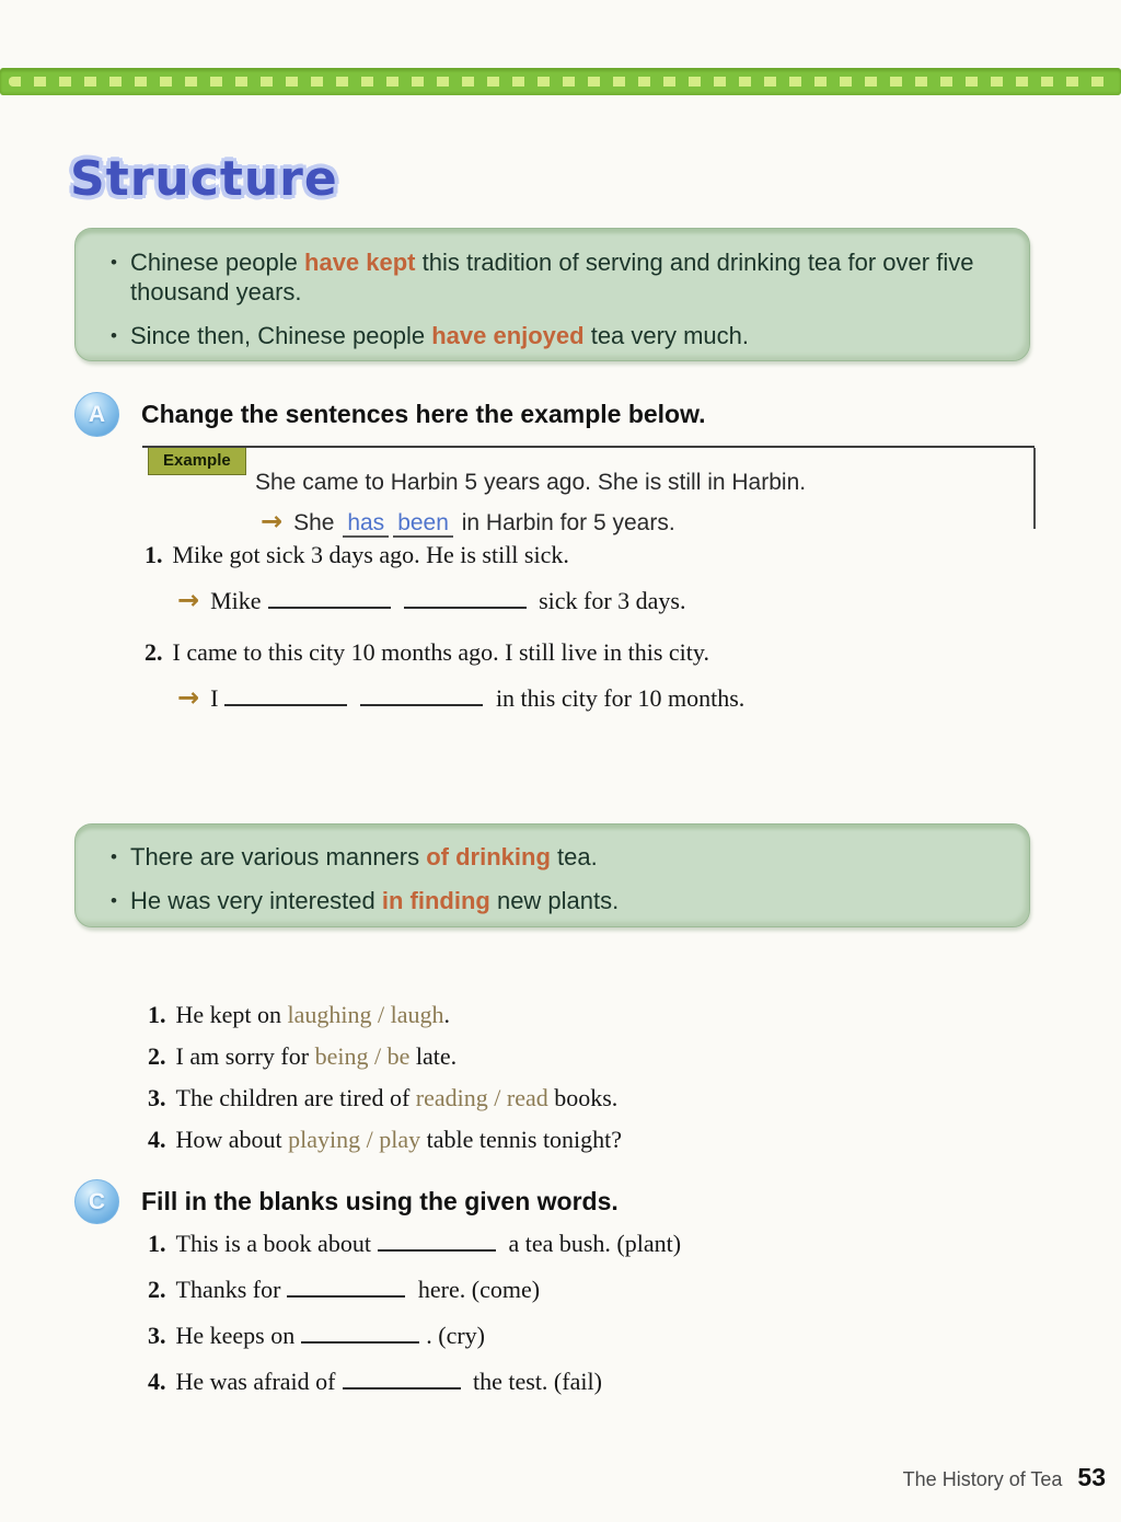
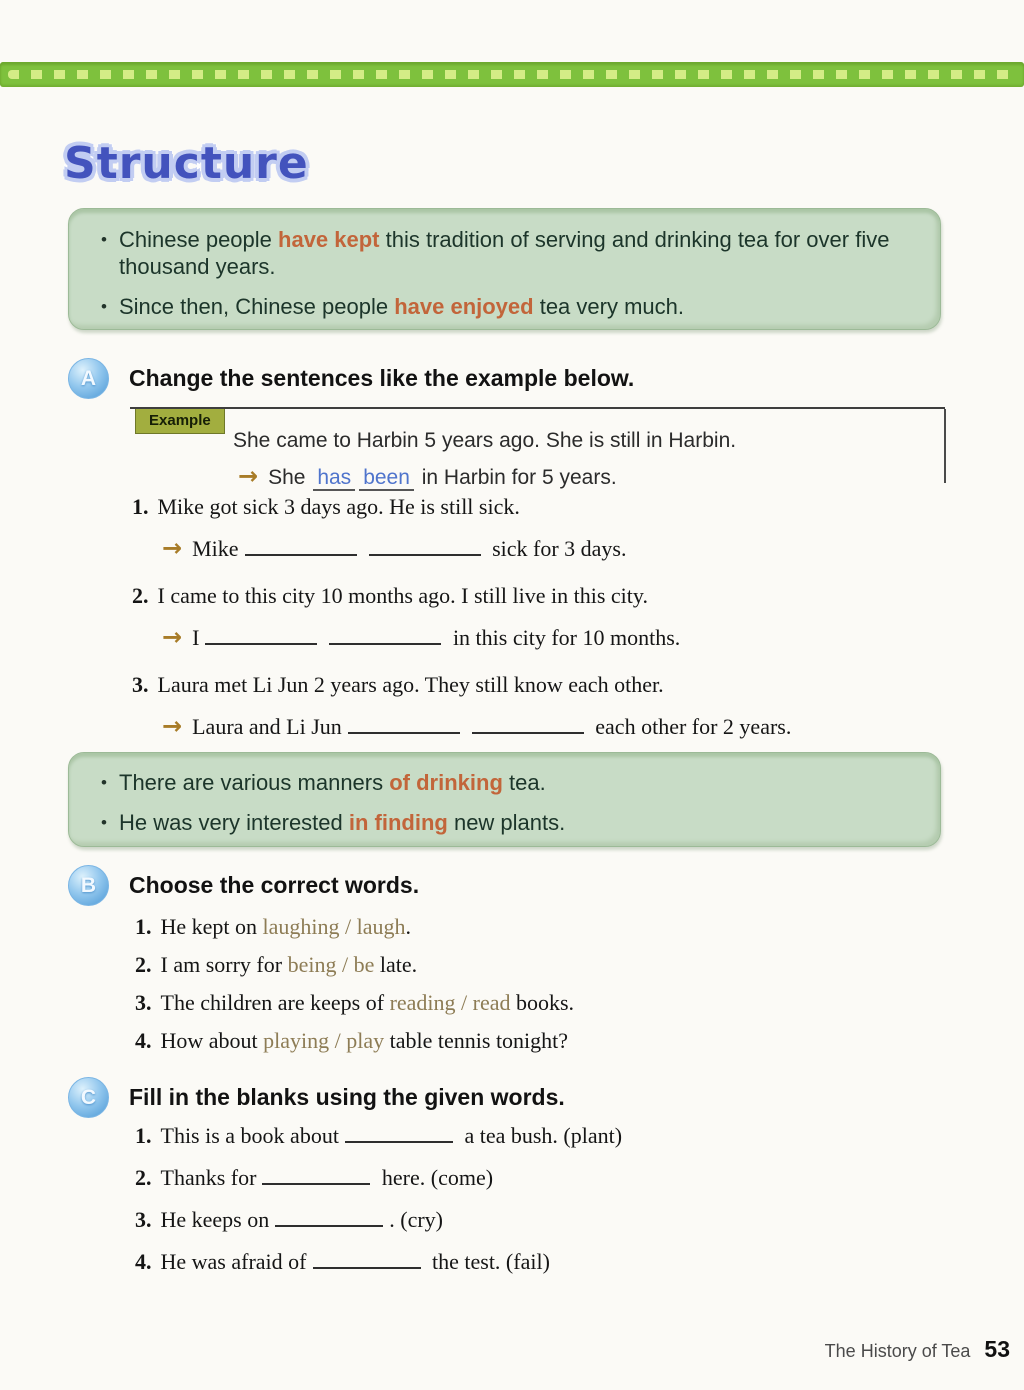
  Structure
  •
  Chinese people have kept this tradition of serving and drinking tea for over five thousand years.
  •
  Since then, Chinese people have enjoyed tea very much.
  A
- Change the sentences here the example below.
+ Change the sentences like the example below.
  Example
  She came to Harbin 5 years ago. She is still in Harbin.
  → She has been in Harbin for 5 years.
  1. Mike got sick 3 days ago. He is still sick.
  → Mike sick for 3 days.
  2. I came to this city 10 months ago. I still live in this city.
  → I in this city for 10 months.
+ 3. Laura met Li Jun 2 years ago. They still know each other.
+ → Laura and Li Jun each other for 2 years.
  •
  There are various manners of drinking tea.
  •
  He was very interested in finding new plants.
+ B
+ Choose the correct words.
  1. He kept on laughing / laugh.
  2. I am sorry for being / be late.
- 3. The children are tired of reading / read books.
+ 3. The children are keeps of reading / read books.
  4. How about playing / play table tennis tonight?
  C
  Fill in the blanks using the given words.
  1. This is a book about a tea bush. (plant)
  2. Thanks for here. (come)
  3. He keeps on . (cry)
  4. He was afraid of the test. (fail)
  The History of Tea
  53
